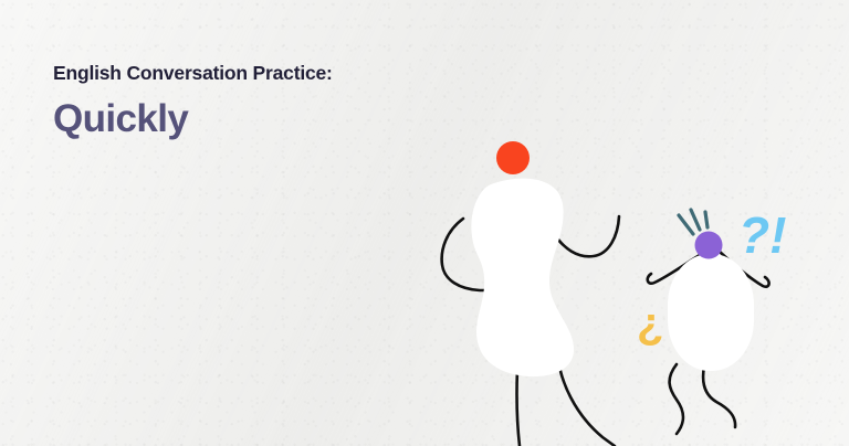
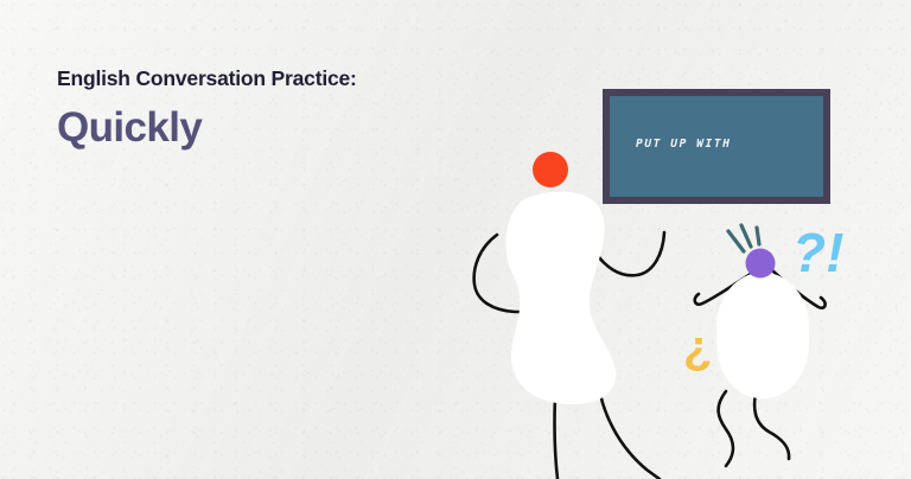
  English Conversation Practice:
  Quickly
+ PUT UP WITH
  ?!
  ¿
